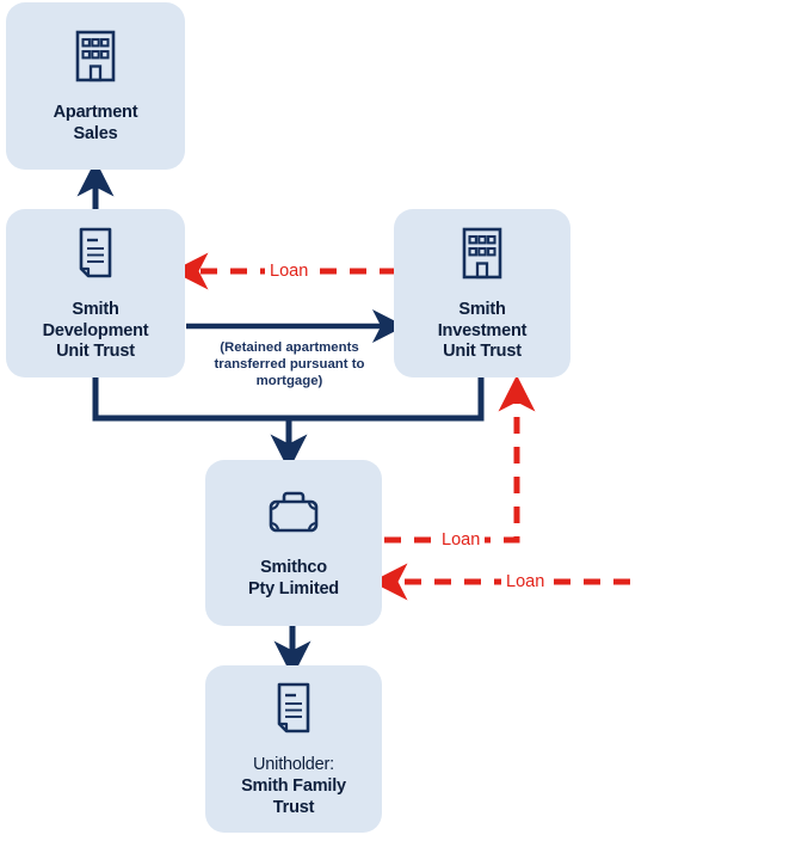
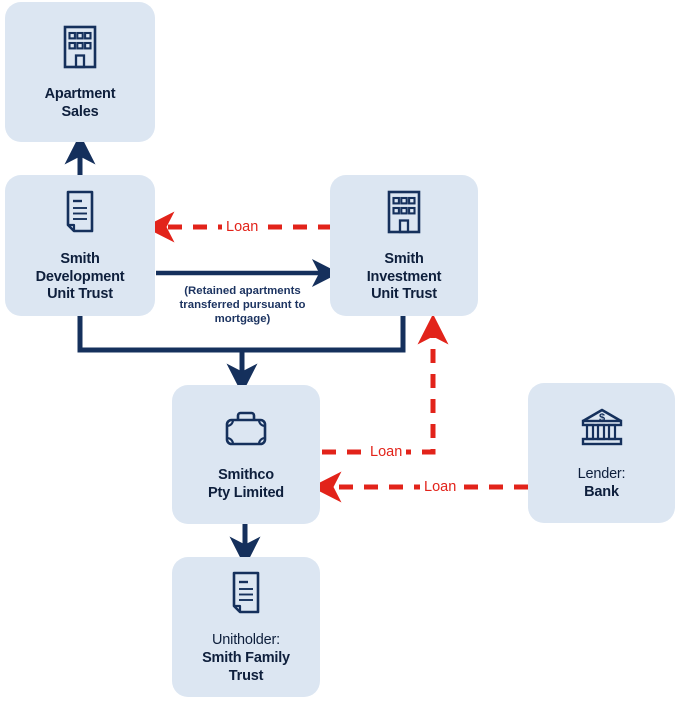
  Apartment
  Sales
  Smith
  Development
  Unit Trust
  Smith
  Investment
  Unit Trust
  Smithco
  Pty Limited
+ $
+ Lender:
+ Bank
  Unitholder:
  Smith Family
  Trust
  Loan
  (Retained apartments
  transferred pursuant to
  mortgage)
  Loan
  Loan
